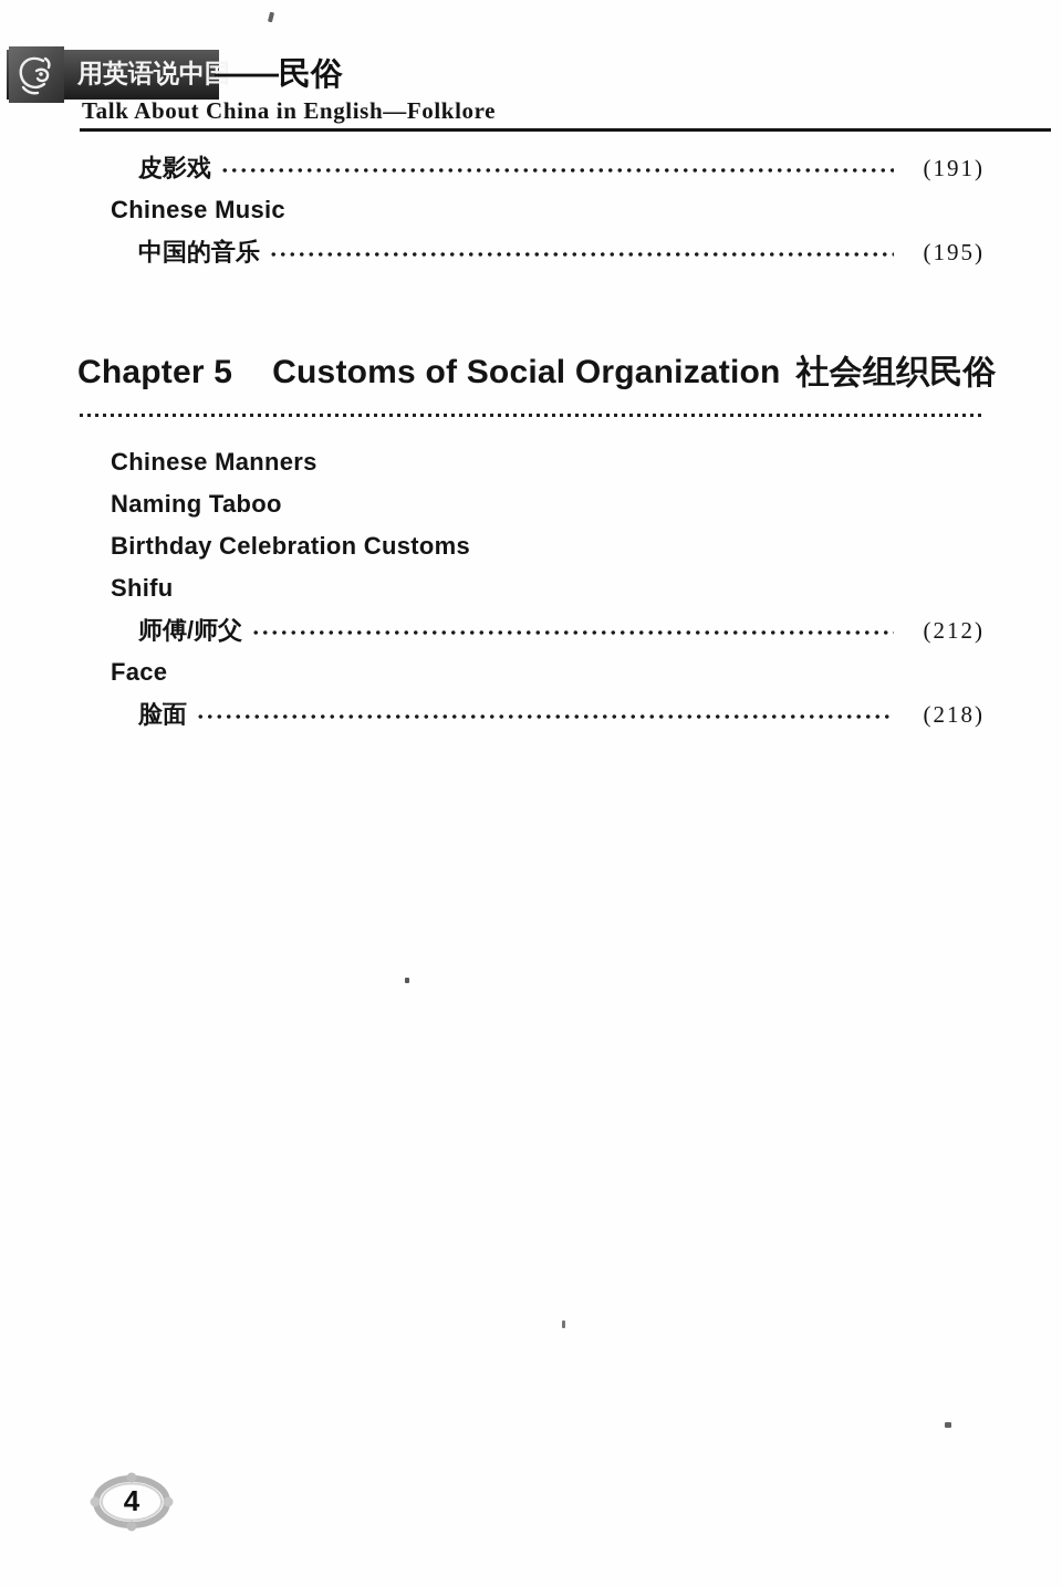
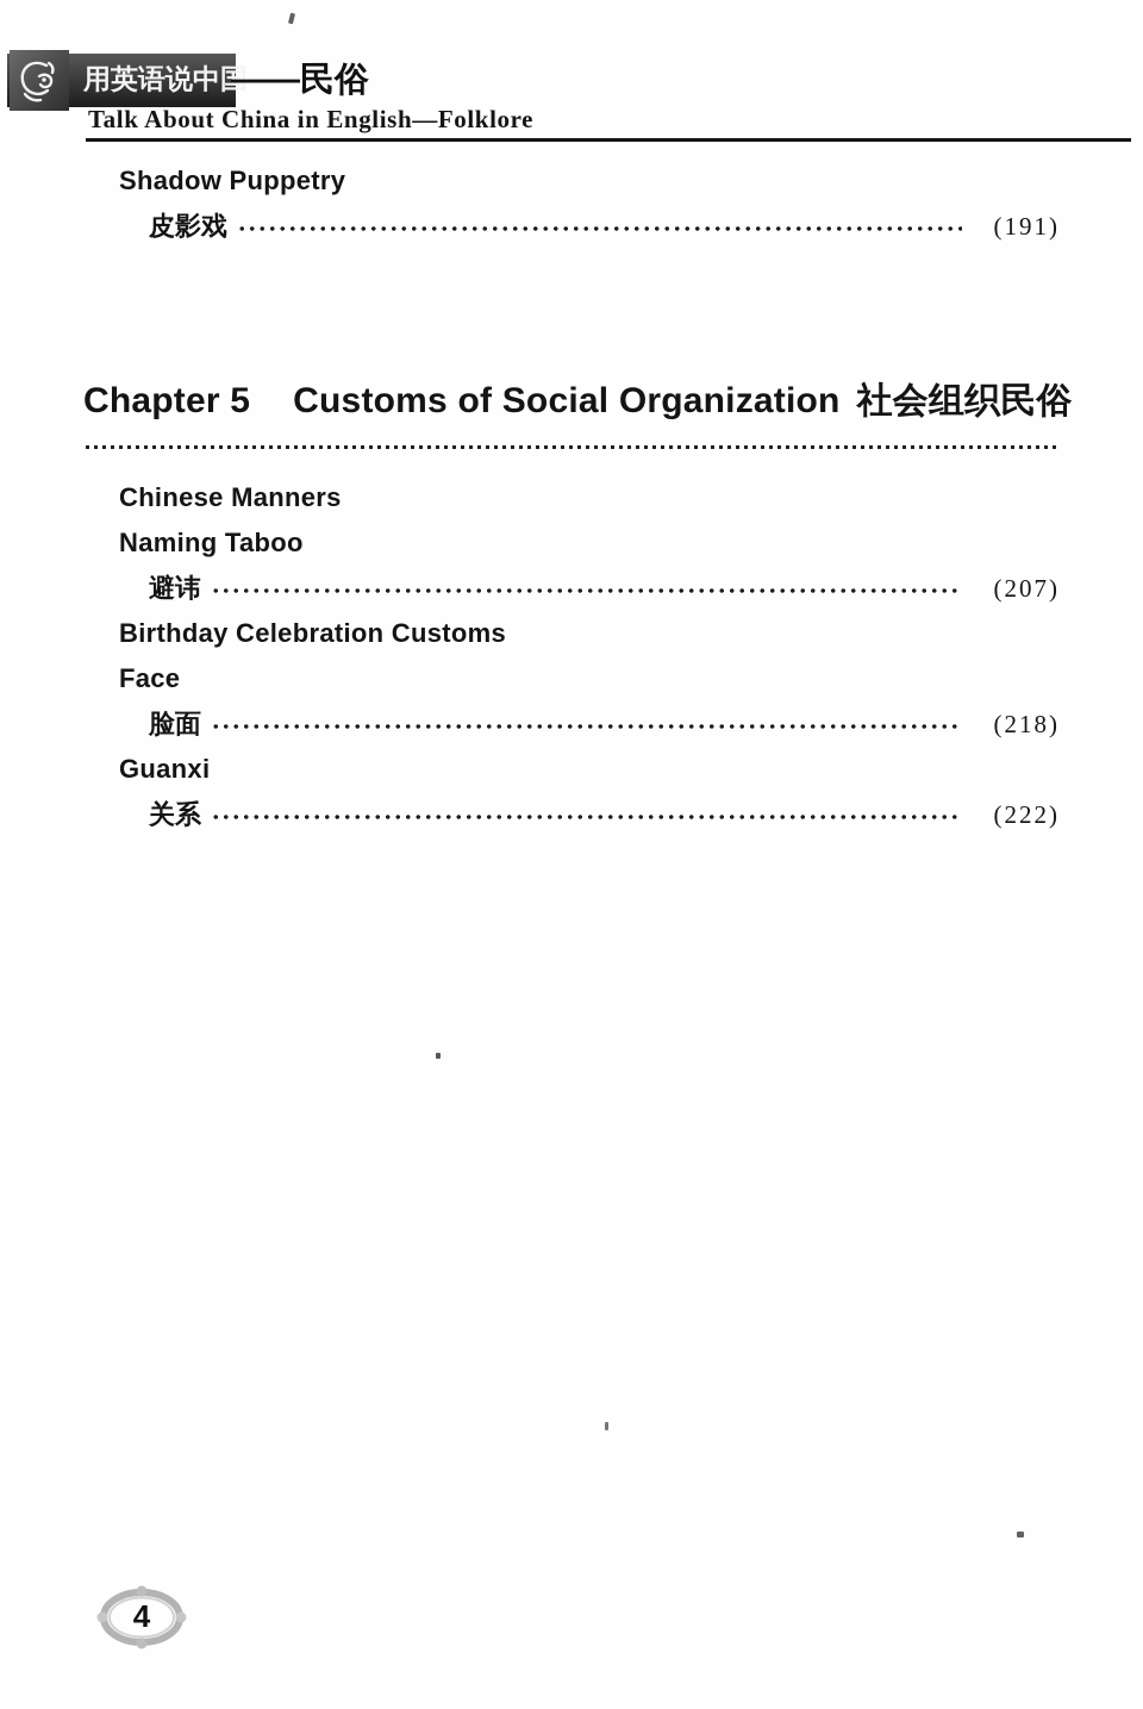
  用英语说中
  ——民俗
  Talk About China in English—Folklore
+ Shadow Puppetry
  皮影戏
  (191)
- Chinese Music
- 中国的音乐
- (195)
  Chapter 5 Customs of Social Organization 社会组织民俗
  Chinese Manners
  Naming Taboo
+ 避讳
+ (207)
  Birthday Celebration Customs
- Shifu
- 师傅/师父
- (212)
  Face
  脸面
  (218)
+ Guanxi
+ 关系
+ (222)
  4
